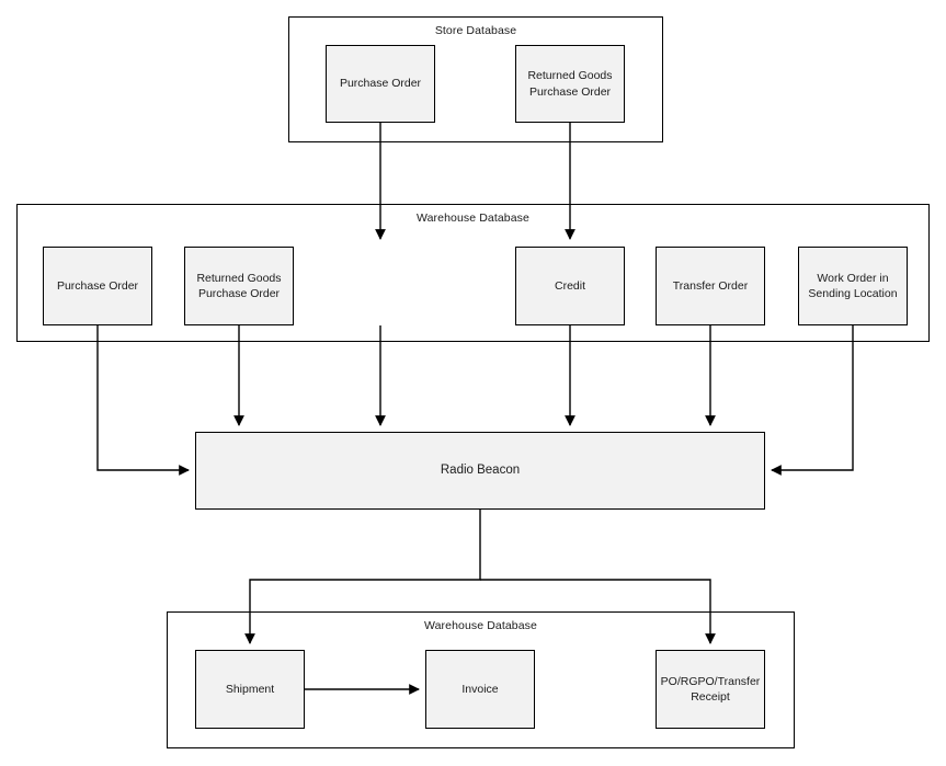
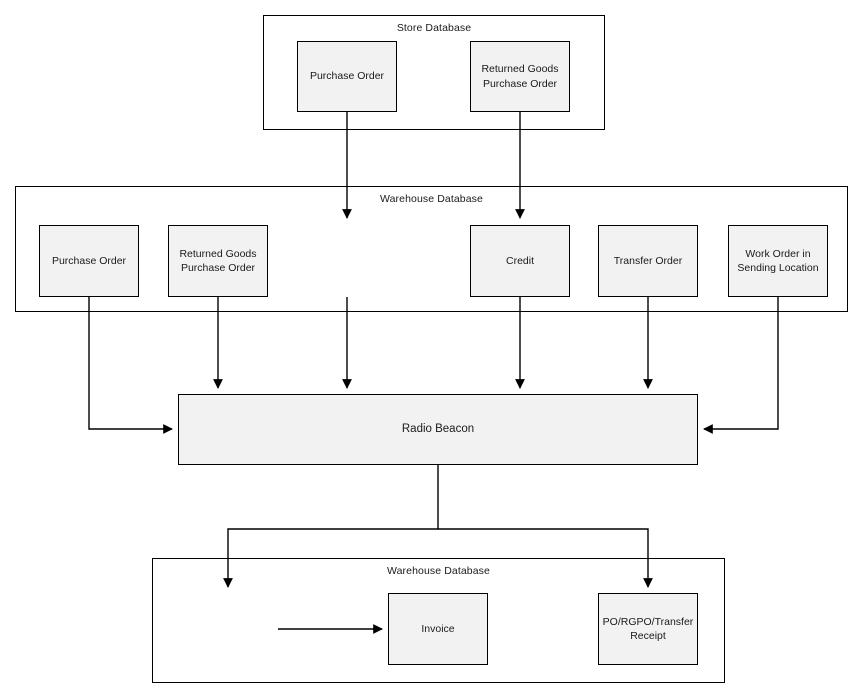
  Store Database
  Purchase Order
  Returned Goods
  Purchase Order
  Warehouse Database
  Purchase Order
  Returned Goods
  Purchase Order
  Credit
  Transfer Order
  Work Order in
  Sending Location
  Radio Beacon
  Warehouse Database
- Shipment
  Invoice
  PO/RGPO/Transfer
  Receipt
